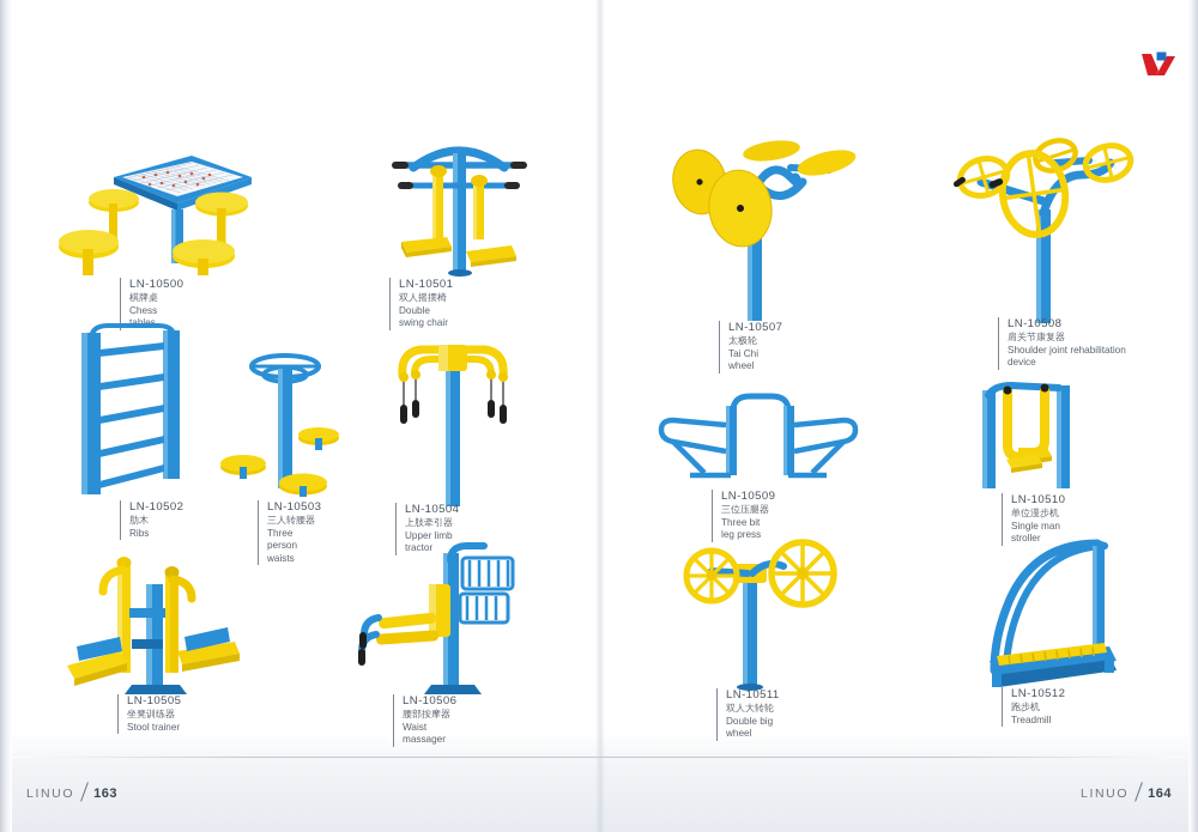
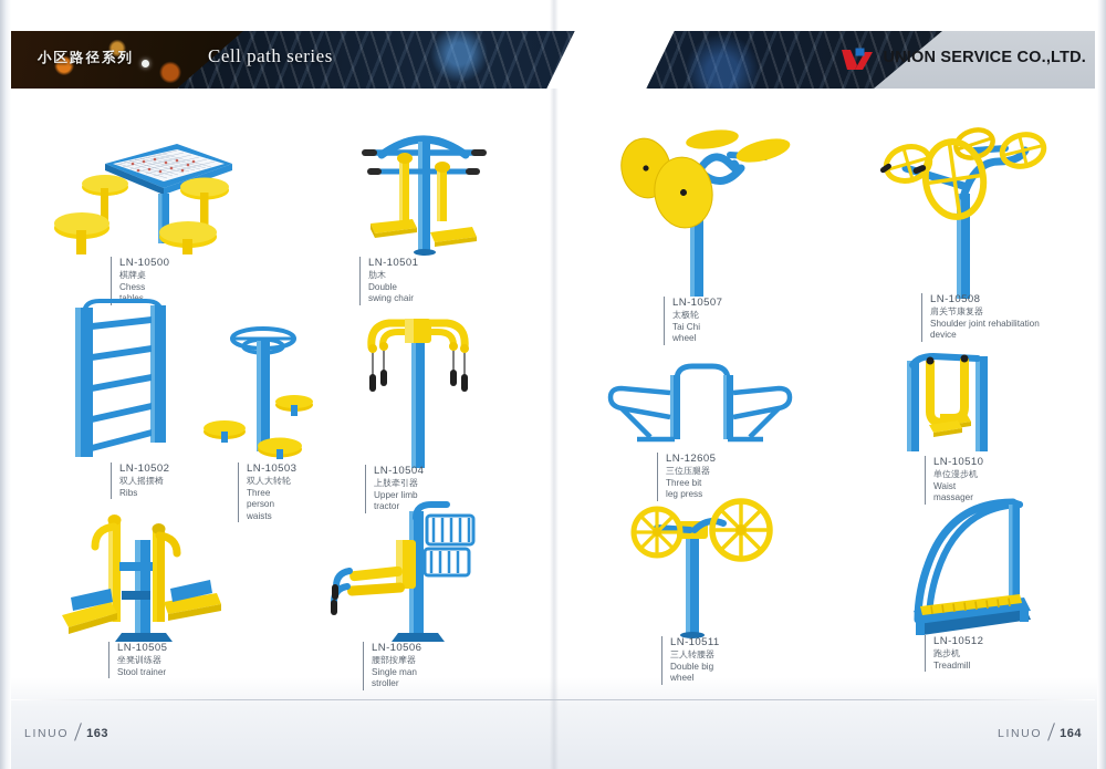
+ 小区路径系列
+ Cell path series
+ UNION SERVICE CO.,LTD.
  LN-10500
  棋牌桌
  Chess tables
  LN-10501
- 双人摇摆椅
+ 肋木
  Double swing chair
  LN-10507
  太极轮
  Tai Chi wheel
  LN-10508
  肩关节康复器
  Shoulder joint rehabilitation device
  LN-10502
- 肋木
+ 双人摇摆椅
  Ribs
  LN-10503
- 三人转腰器
+ 双人大转轮
  Three person waists
  LN-10504
  上肢牵引器
  Upper limb tractor
- LN-10509
+ LN-12605
  三位压腿器
  Three bit leg press
  LN-10510
  单位漫步机
- Single man stroller
+ Waist massager
  LN-10505
  坐凳训练器
  Stool trainer
  LN-10506
  腰部按摩器
- Waist massager
+ Single man stroller
  LN-10511
- 双人大转轮
+ 三人转腰器
  Double big wheel
  LN-10512
  跑步机
  Treadmill
  LINUO
  163
  LINUO
  164
